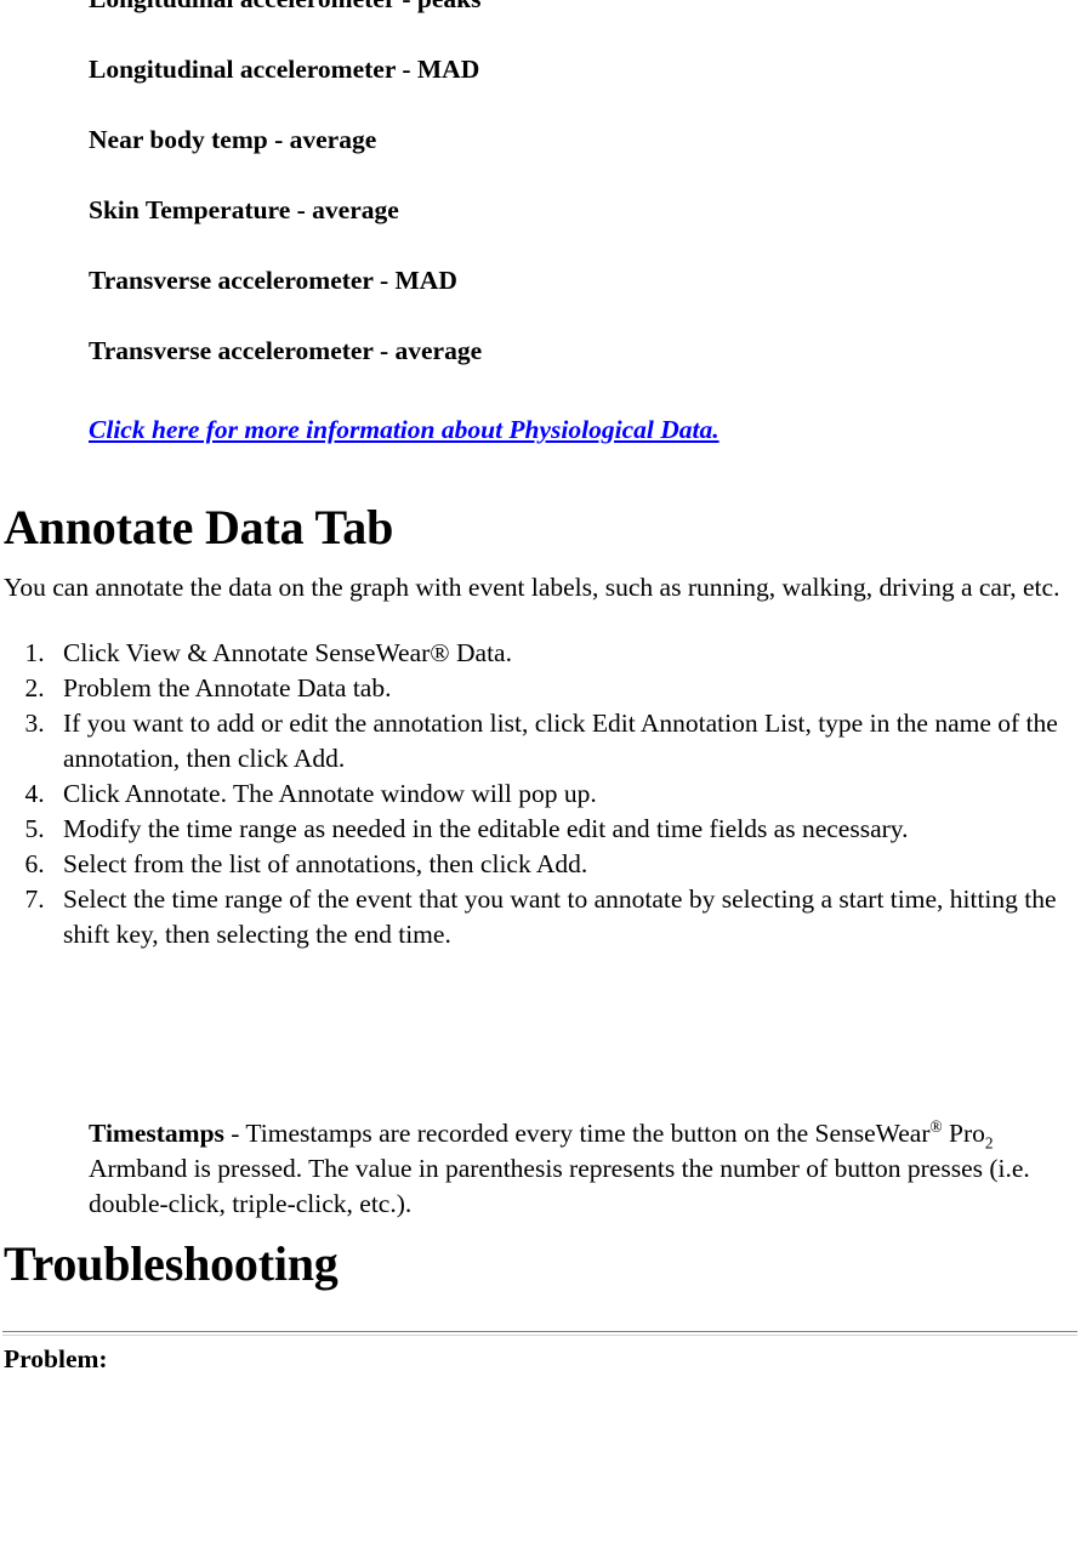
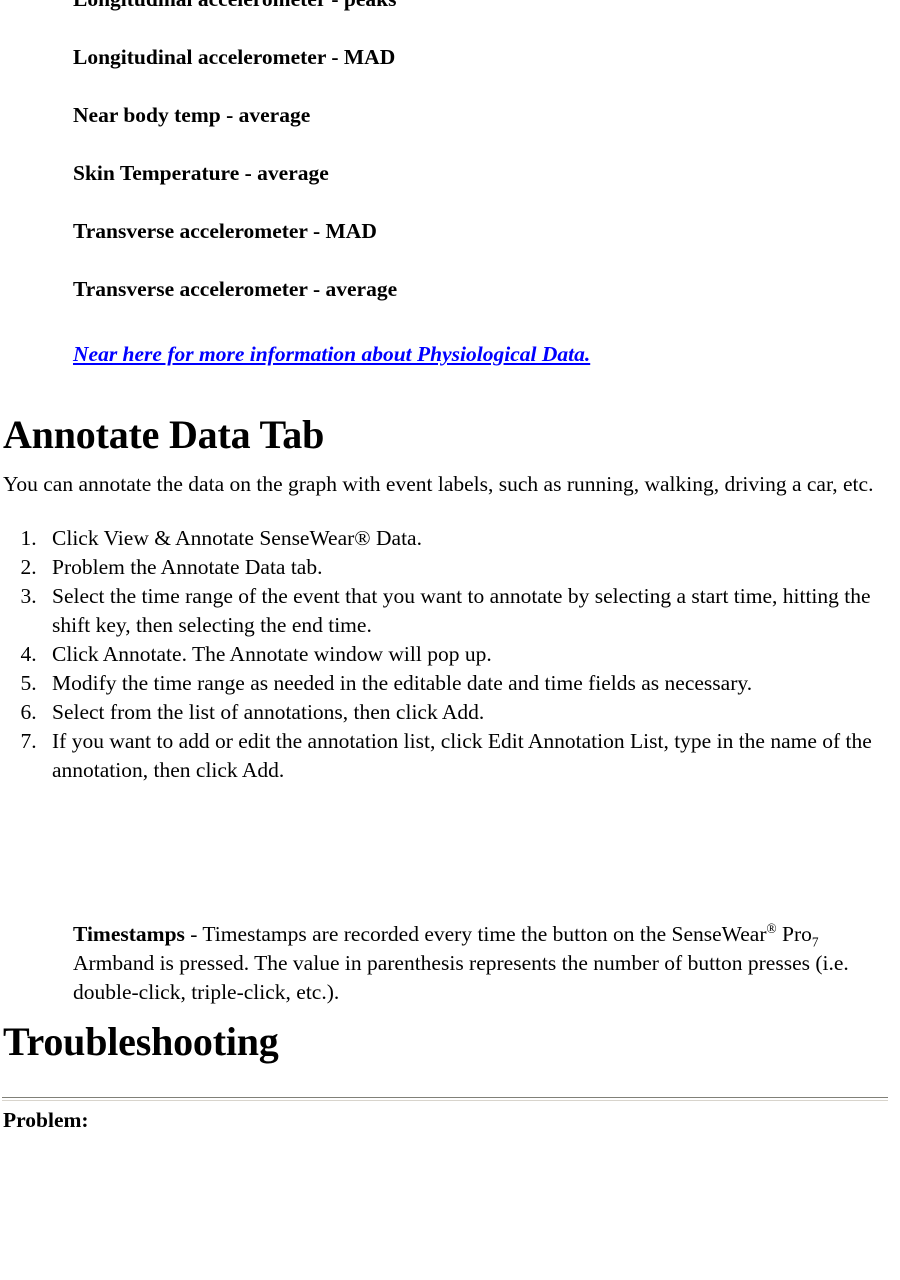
  Longitudinal accelerometer - MAD
  Near body temp - average
  Skin Temperature - average
  Transverse accelerometer - MAD
  Transverse accelerometer - average
- Click here for more information about Physiological Data.
+ Near here for more information about Physiological Data.
  Annotate Data Tab
  You can annotate the data on the graph with event labels, such as running, walking, driving a car, etc.
  Click View & Annotate SenseWear® Data.
  Problem the Annotate Data tab.
- If you want to add or edit the annotation list, click Edit Annotation List, type in the name of the annotation, then click Add.
+ Select the time range of the event that you want to annotate by selecting a start time, hitting the shift key, then selecting the end time.
  Click Annotate. The Annotate window will pop up.
- Modify the time range as needed in the editable edit and time fields as necessary.
+ Modify the time range as needed in the editable date and time fields as necessary.
  Select from the list of annotations, then click Add.
- Select the time range of the event that you want to annotate by selecting a start time, hitting the shift key, then selecting the end time.
+ If you want to add or edit the annotation list, click Edit Annotation List, type in the name of the annotation, then click Add.
- Timestamps - Timestamps are recorded every time the button on the SenseWear® Pro2 Armband is pressed. The value in parenthesis represents the number of button presses (i.e. double-click, triple-click, etc.).
+ Timestamps - Timestamps are recorded every time the button on the SenseWear® Pro7 Armband is pressed. The value in parenthesis represents the number of button presses (i.e. double-click, triple-click, etc.).
  Troubleshooting
  Problem:
